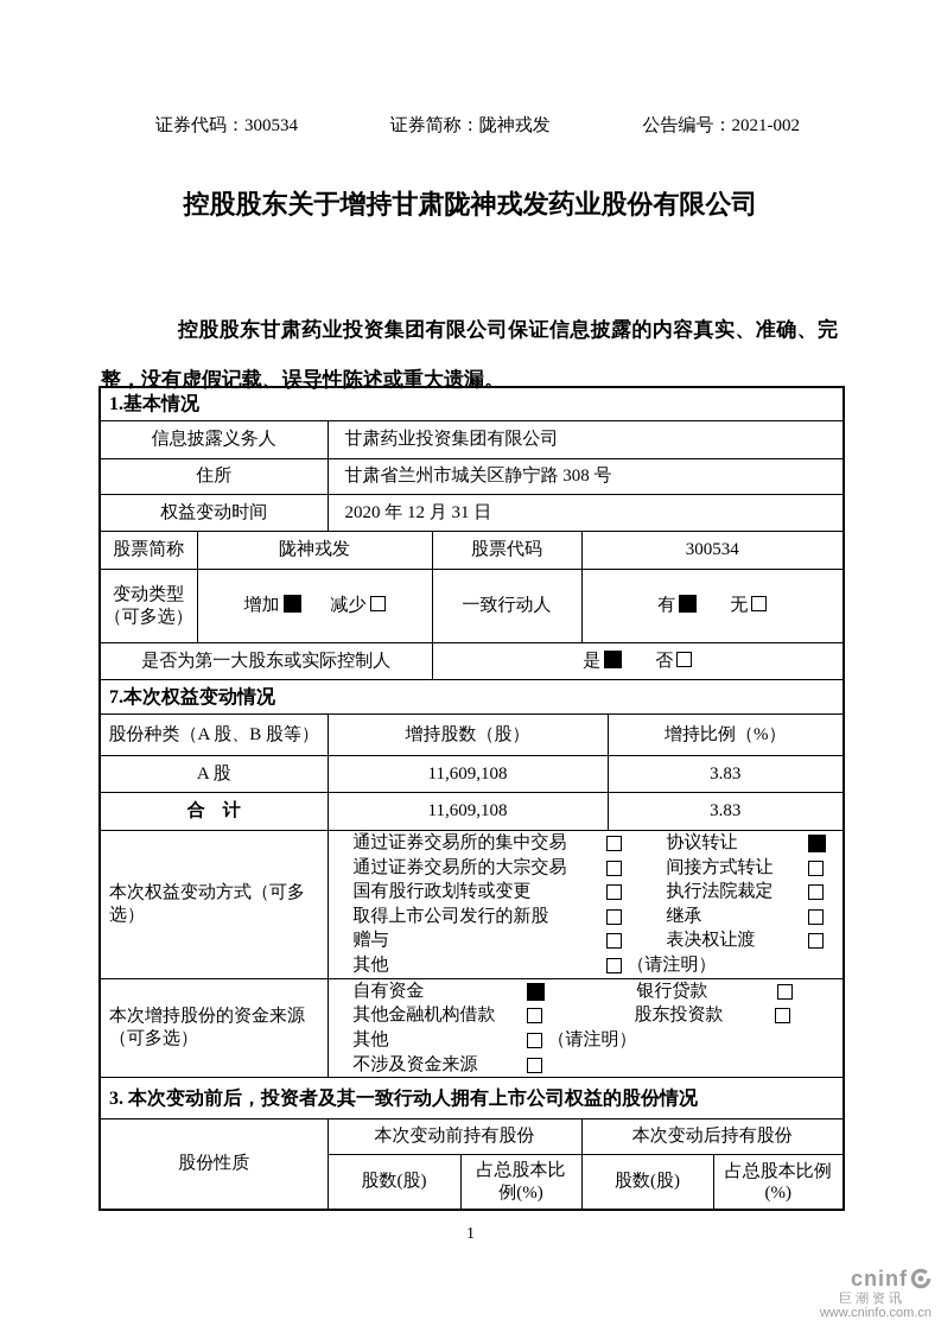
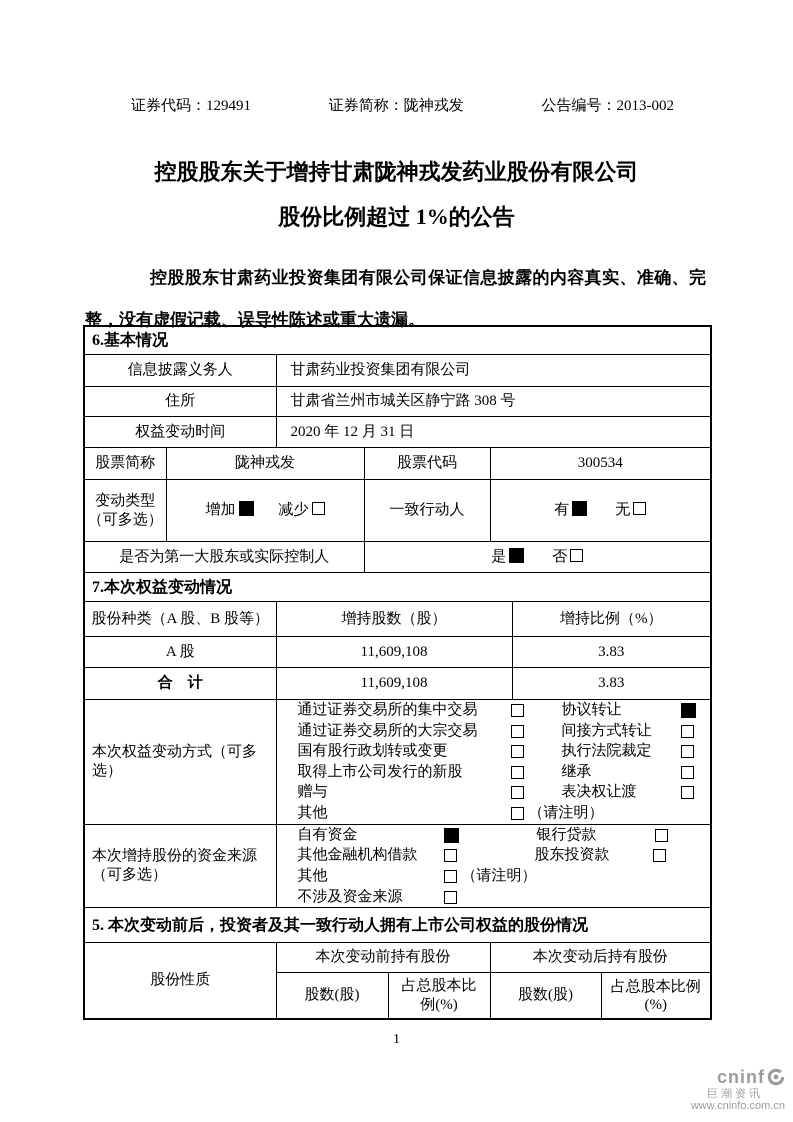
- 证券代码：300534
+ 证券代码：129491
  证券简称：陇神戎发
- 公告编号：2021-002
+ 公告编号：2013-002
  控股股东关于增持甘肃陇神戎发药业股份有限公司
+ 股份比例超过 1%的公告
  控股股东甘肃药业投资集团有限公司保证信息披露的内容真实、准确、完整，没有虚假记载、误导性陈述或重大遗漏。
- 1.基本情况
+ 6.基本情况
  信息披露义务人	甘肃药业投资集团有限公司
  住所	甘肃省兰州市城关区静宁路 308 号
  权益变动时间	2020 年 12 月 31 日
  股票简称	陇神戎发	股票代码	300534
  变动类型（可多选）	增加 减少	一致行动人	有 无
  是否为第一大股东或实际控制人	是 否
  7.本次权益变动情况
  股份种类（A 股、B 股等）	增持股数（股）	增持比例（%）
  A 股	11,609,108	3.83
  合 计	11,609,108	3.83
  本次权益变动方式（可多选）	通过证券交易所的集中交易 协议转让 通过证券交易所的大宗交易 间接方式转让 国有股行政划转或变更 执行法院裁定 取得上市公司发行的新股 继承 赠与 表决权让渡 其他 （请注明）
  本次增持股份的资金来源（可多选）	自有资金 银行贷款 其他金融机构借款 股东投资款 其他 （请注明） 不涉及资金来源
- 3. 本次变动前后，投资者及其一致行动人拥有上市公司权益的股份情况
+ 5. 本次变动前后，投资者及其一致行动人拥有上市公司权益的股份情况
  股份性质	本次变动前持有股份	本次变动后持有股份
  股数(股)	占总股本比例(%)	股数(股)	占总股本比例(%)
  1
  cninf
  巨潮资讯
  www.cninfo.com.cn
